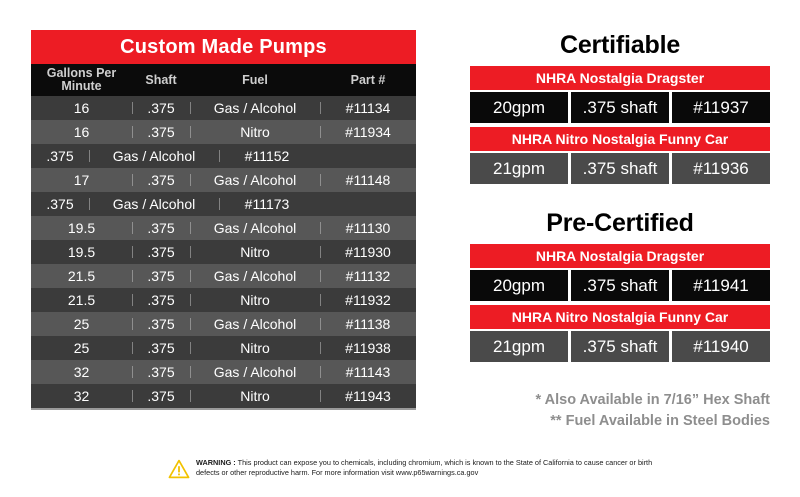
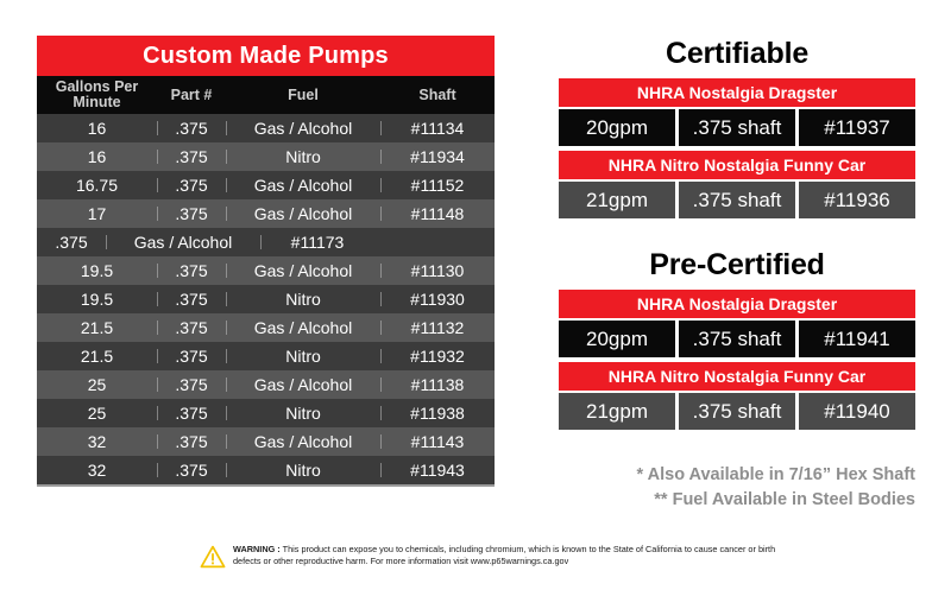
  Custom Made Pumps
  Gallons Per
  Minute
- Shaft
+ Part #
  Fuel
- Part #
+ Shaft
  16
  .375
  Gas / Alcohol
  #11134
  16
  .375
  Nitro
  #11934
+ 16.75
  .375
  Gas / Alcohol
  #11152
  17
  .375
  Gas / Alcohol
  #11148
  .375
  Gas / Alcohol
  #11173
  19.5
  .375
  Gas / Alcohol
  #11130
  19.5
  .375
  Nitro
  #11930
  21.5
  .375
  Gas / Alcohol
  #11132
  21.5
  .375
  Nitro
  #11932
  25
  .375
  Gas / Alcohol
  #11138
  25
  .375
  Nitro
  #11938
  32
  .375
  Gas / Alcohol
  #11143
  32
  .375
  Nitro
  #11943
  Certifiable
  NHRA Nostalgia Dragster
  20gpm
  .375 shaft
  #11937
  NHRA Nitro Nostalgia Funny Car
  21gpm
  .375 shaft
  #11936
  Pre-Certified
  NHRA Nostalgia Dragster
  20gpm
  .375 shaft
  #11941
  NHRA Nitro Nostalgia Funny Car
  21gpm
  .375 shaft
  #11940
  * Also Available in 7/16” Hex Shaft
  ** Fuel Available in Steel Bodies
  WARNING : This product can expose you to chemicals, including chromium, which is known to the State of California to cause cancer or birth defects or other reproductive harm. For more information visit www.p65warnings.ca.gov
